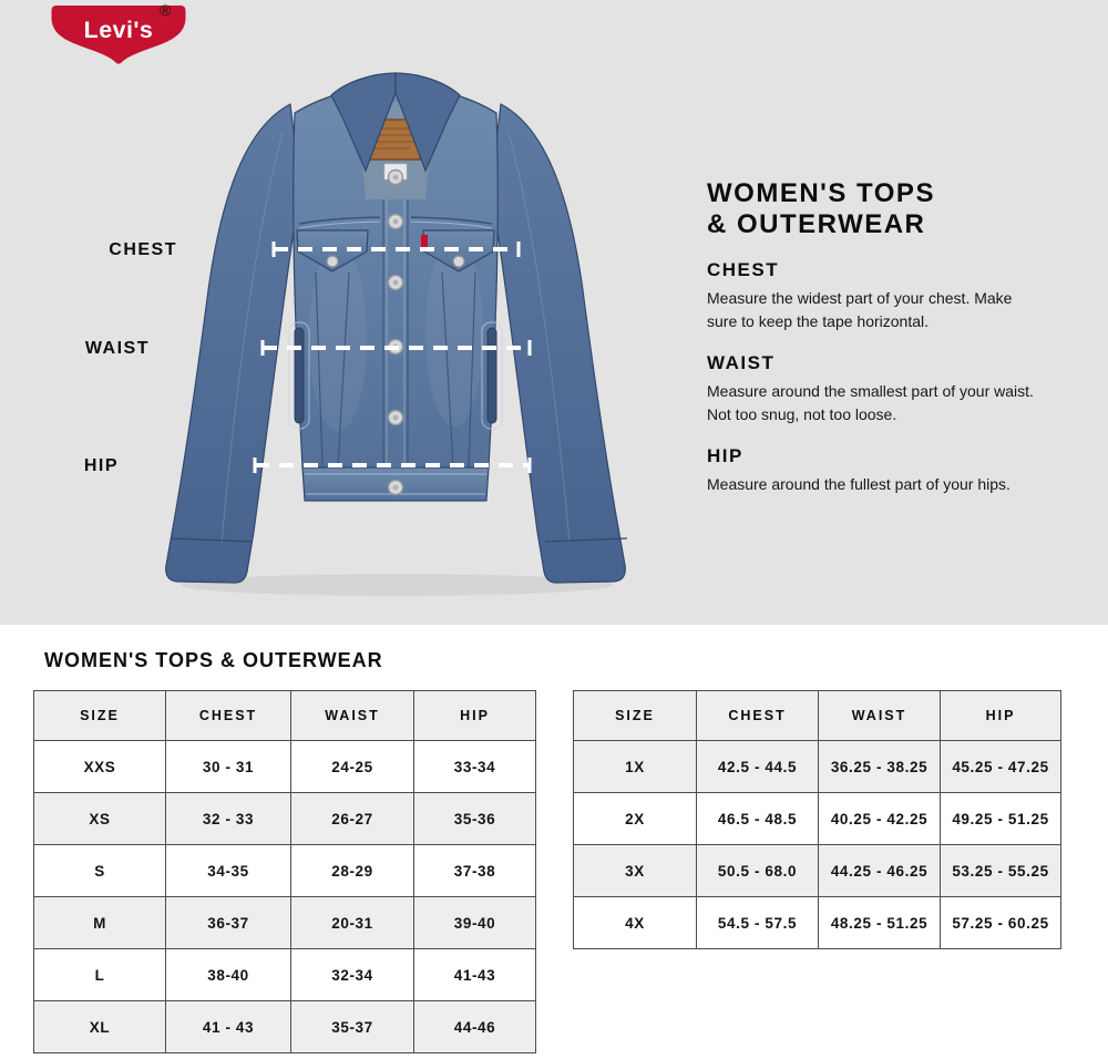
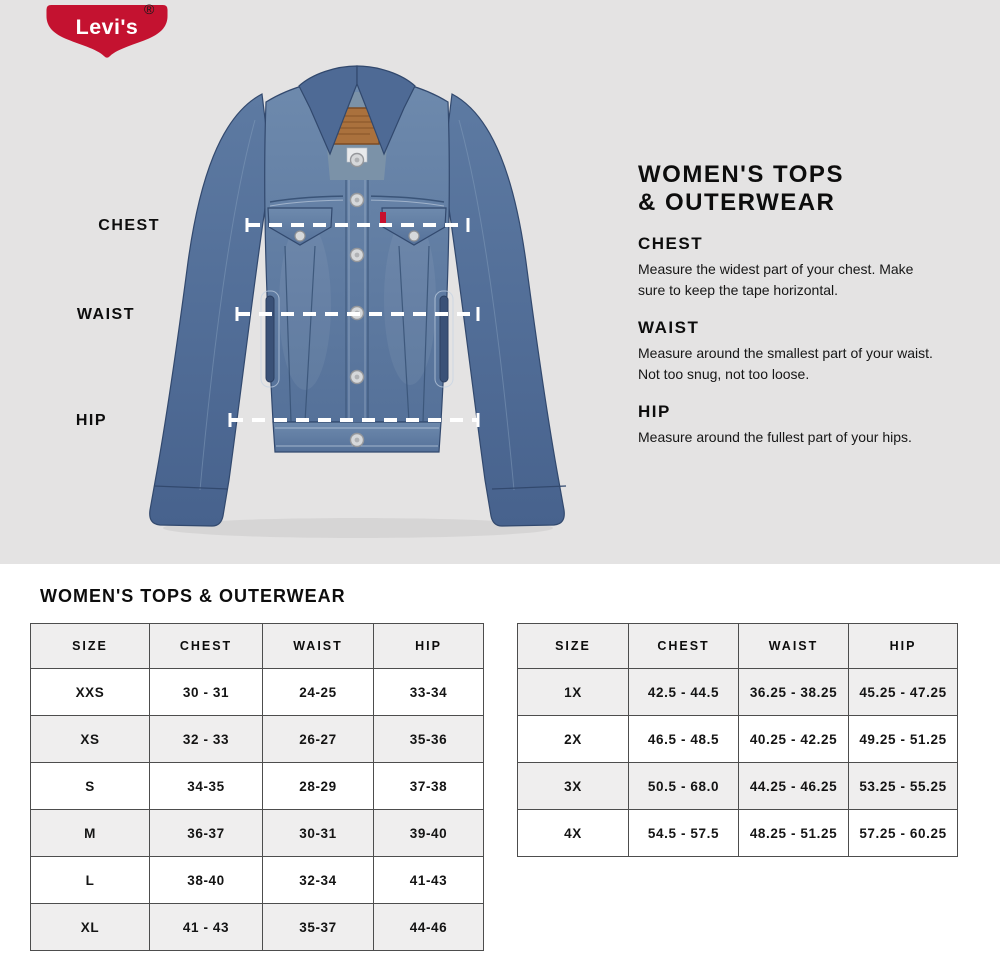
  Levi's
  ®
  CHEST
  WAIST
  HIP
  WOMEN'S TOPS
  & OUTERWEAR
  CHEST
  Measure the widest part of your chest. Make sure to keep the tape horizontal.
  WAIST
  Measure around the smallest part of your waist. Not too snug, not too loose.
  HIP
  Measure around the fullest part of your hips.
  WOMEN'S TOPS & OUTERWEAR
  SIZE	CHEST	WAIST	HIP
  XXS	30 - 31	24-25	33-34
  XS	32 - 33	26-27	35-36
  S	34-35	28-29	37-38
- M	36-37	20-31	39-40
+ M	36-37	30-31	39-40
  L	38-40	32-34	41-43
  XL	41 - 43	35-37	44-46
  SIZE	CHEST	WAIST	HIP
  1X	42.5 - 44.5	36.25 - 38.25	45.25 - 47.25
  2X	46.5 - 48.5	40.25 - 42.25	49.25 - 51.25
  3X	50.5 - 68.0	44.25 - 46.25	53.25 - 55.25
  4X	54.5 - 57.5	48.25 - 51.25	57.25 - 60.25
